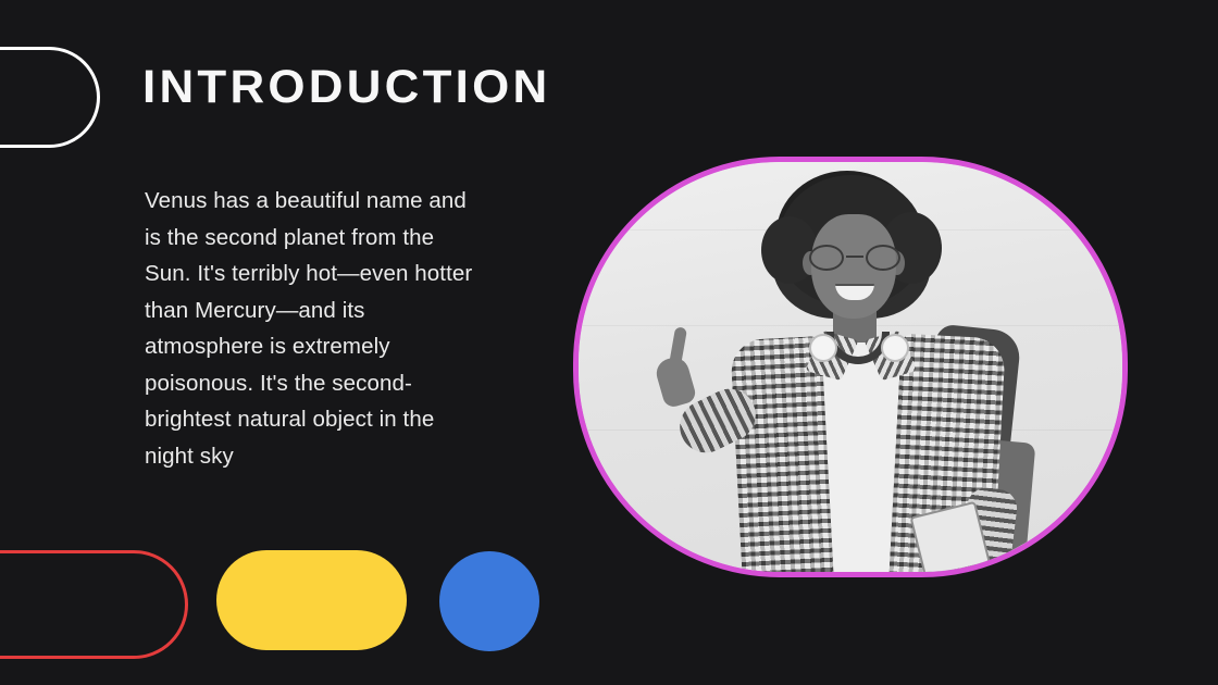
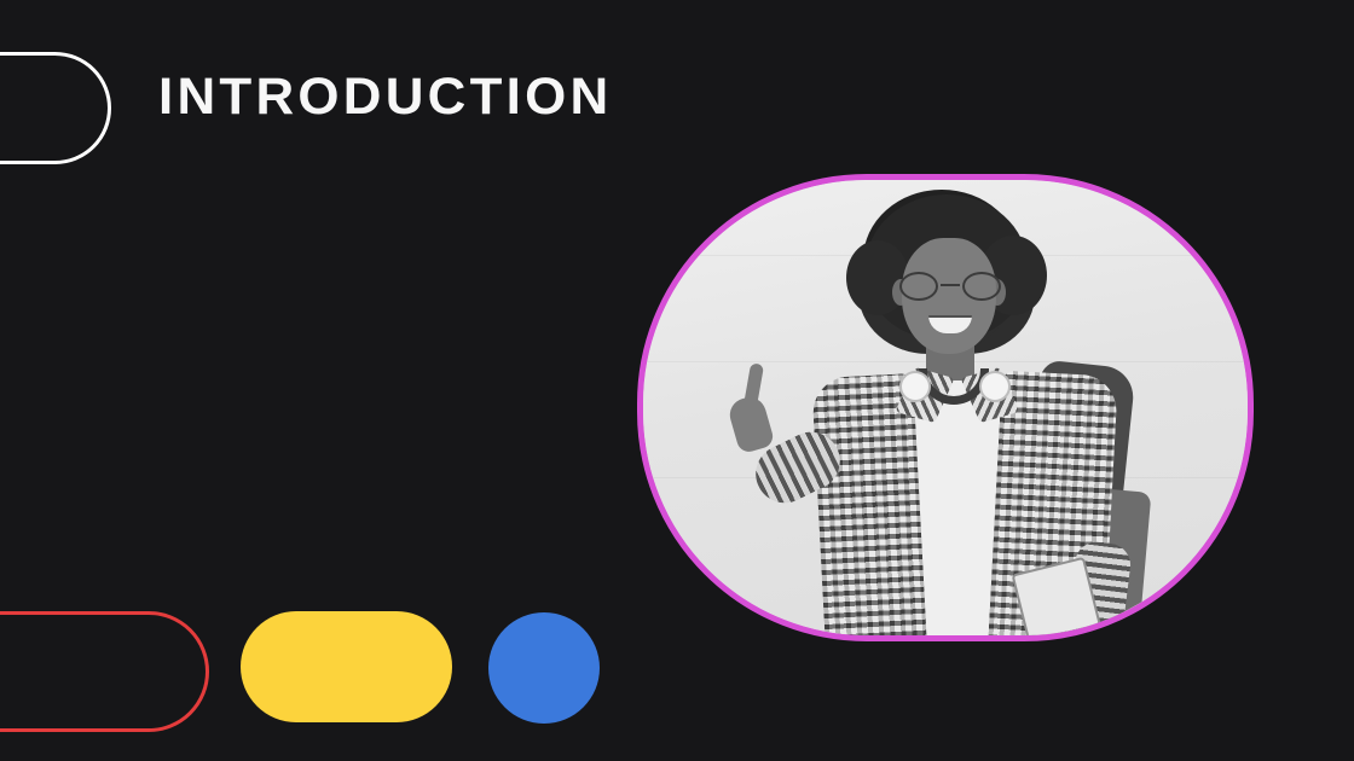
  INTRODUCTION
- Venus has a beautiful name and is the second planet from the Sun. It's terribly hot—even hotter than Mercury—and its atmosphere is extremely poisonous. It's the second-brightest natural object in the night sky
